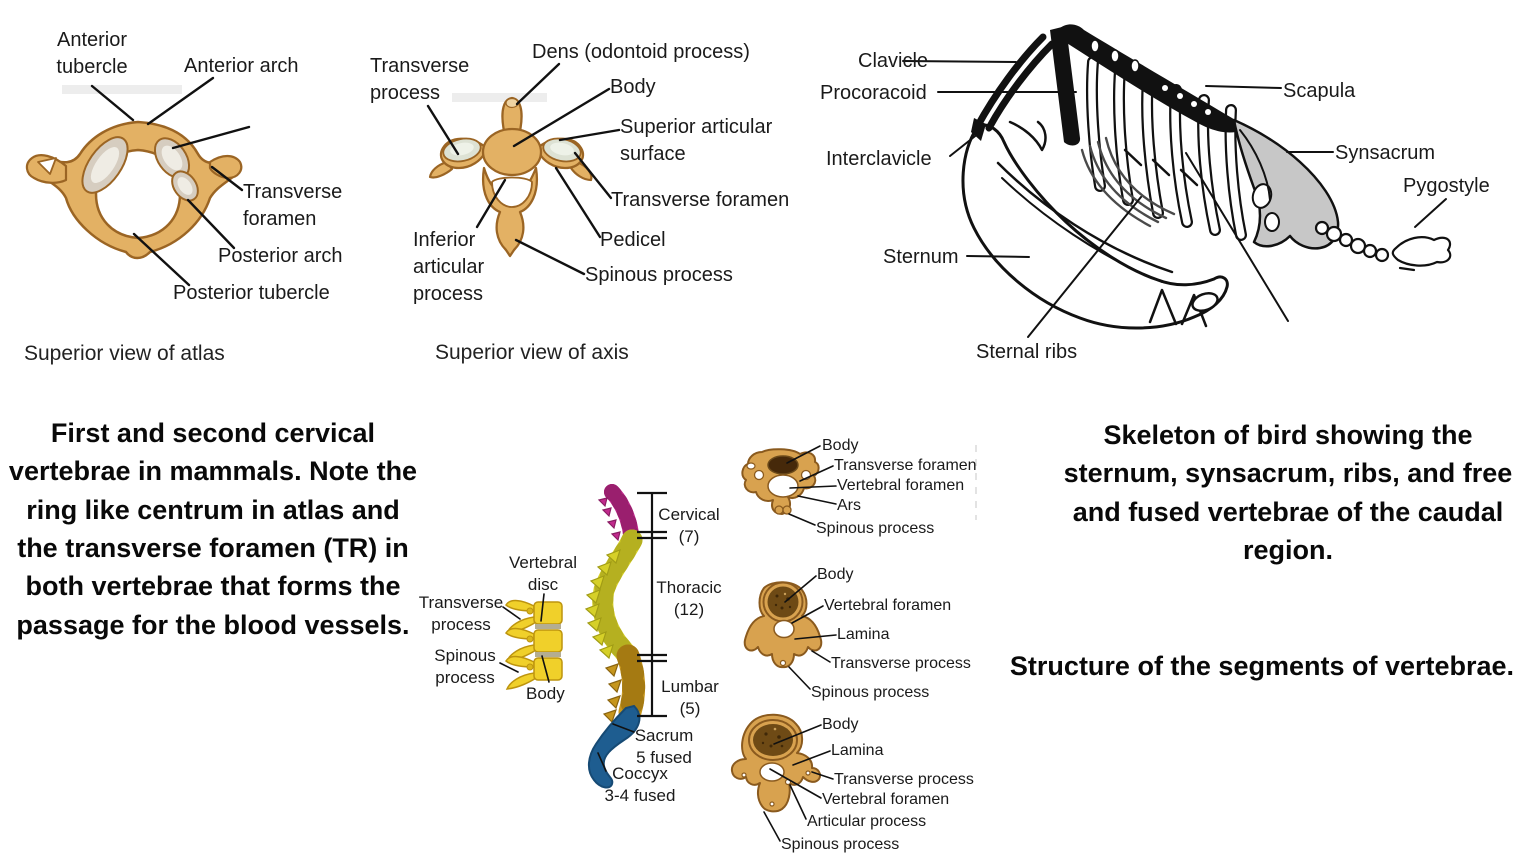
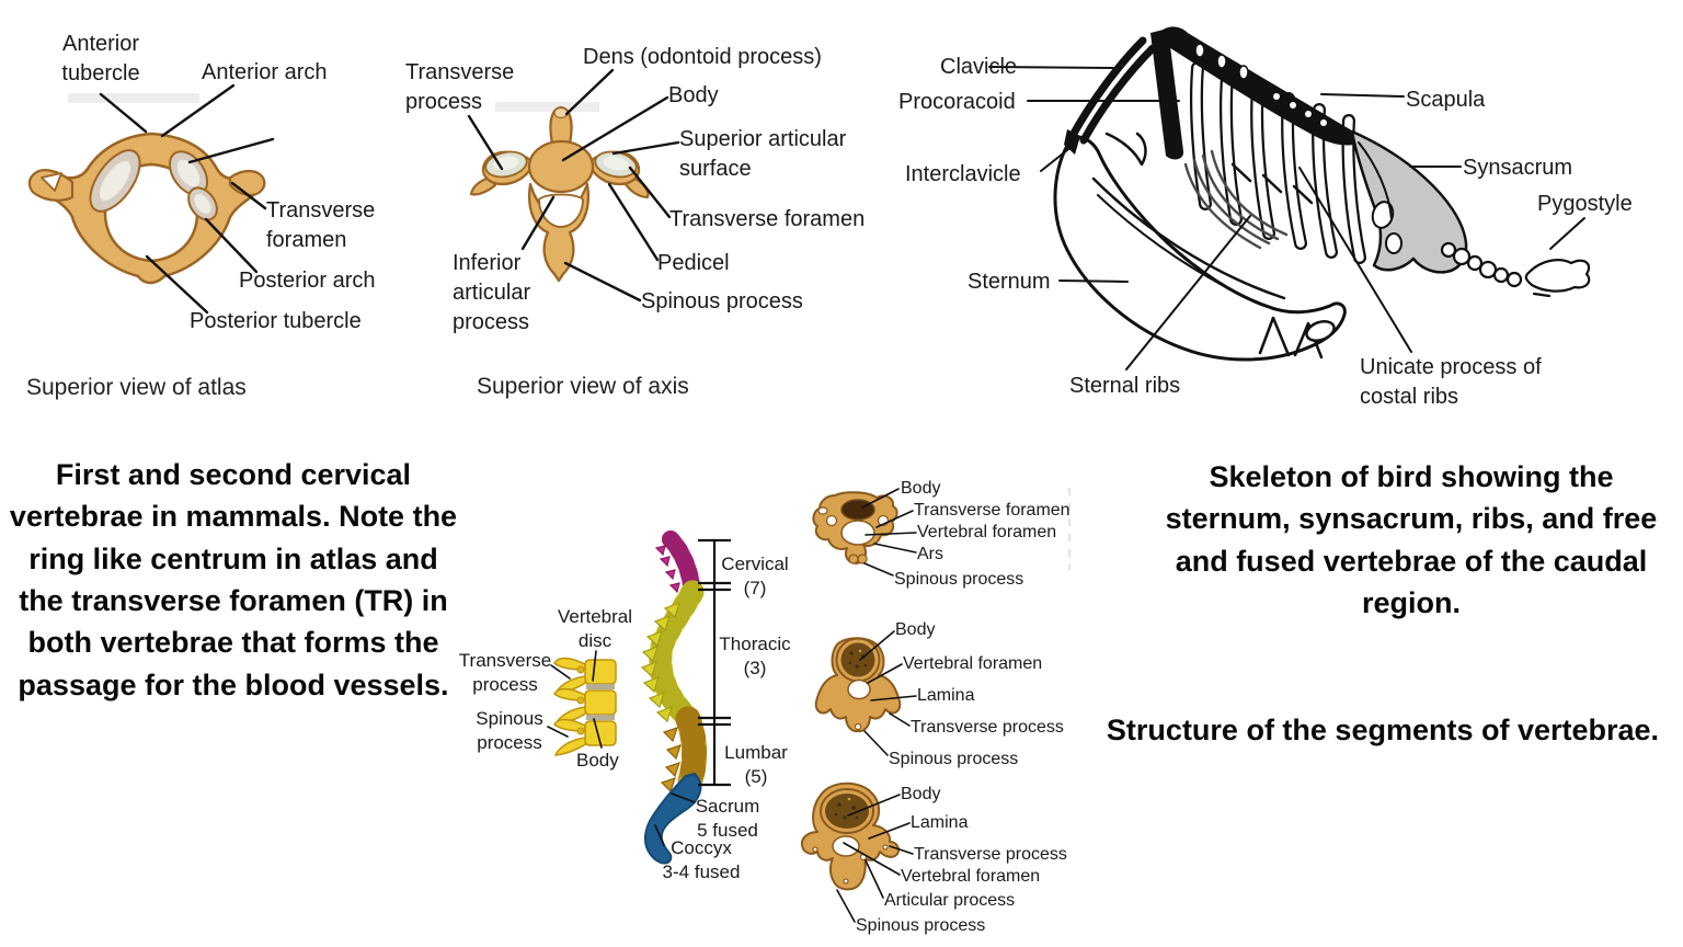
  Anterior tubercle
  Anterior arch
  Transverse foramen
  Posterior arch
  Posterior tubercle
  Superior view of atlas
  Transverse process
  Dens (odontoid process)
  Body
  Superior articular surface
  Transverse foramen
  Pedicel
  Spinous process
  Inferior articular process
  Superior view of axis
  Clavicle
  Procoracoid
  Interclavicle
  Sternum
  Sternal ribs
  Scapula
  Synsacrum
  Pygostyle
+ Unicate process of costal ribs
  First and second cervical vertebrae in mammals. Note the ring like centrum in atlas and the transverse foramen (TR) in both vertebrae that forms the passage for the blood vessels.
  Skeleton of bird showing the sternum, synsacrum, ribs, and free and fused vertebrae of the caudal region.
  Structure of the segments of vertebrae.
  Vertebral disc
  Transverse process
  Spinous process
  Body
  Cervical
  (7)
  Thoracic
- (12)
+ (3)
  Lumbar
  (5)
  Sacrum
  5 fused
  Coccyx
  3-4 fused
  Body
  Transverse foramen
  Vertebral foramen
  Ars
  Spinous process
  Body
  Vertebral foramen
  Lamina
  Transverse process
  Spinous process
  Body
  Lamina
  Transverse process
  Vertebral foramen
  Articular process
  Spinous process
